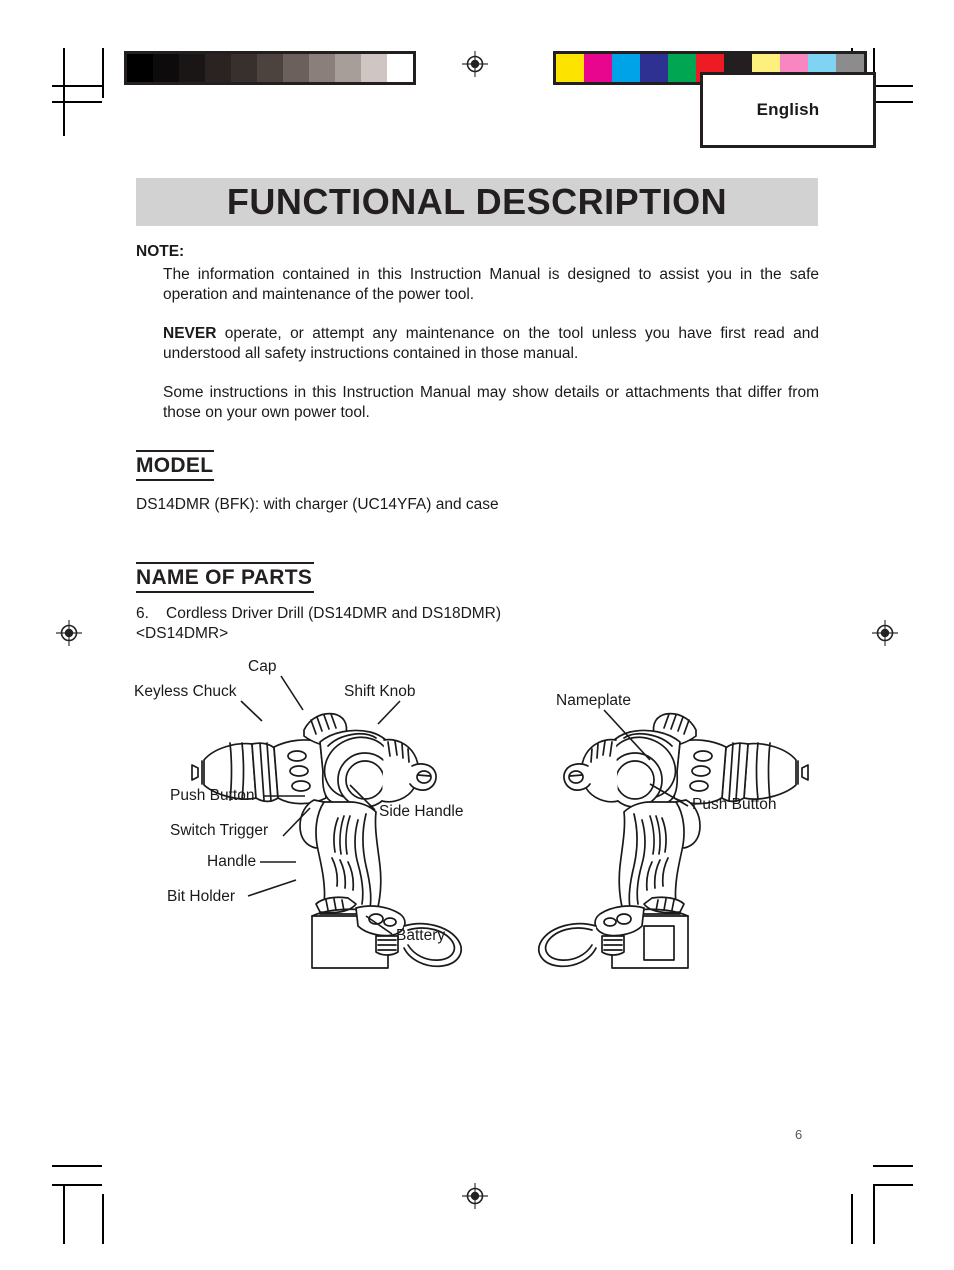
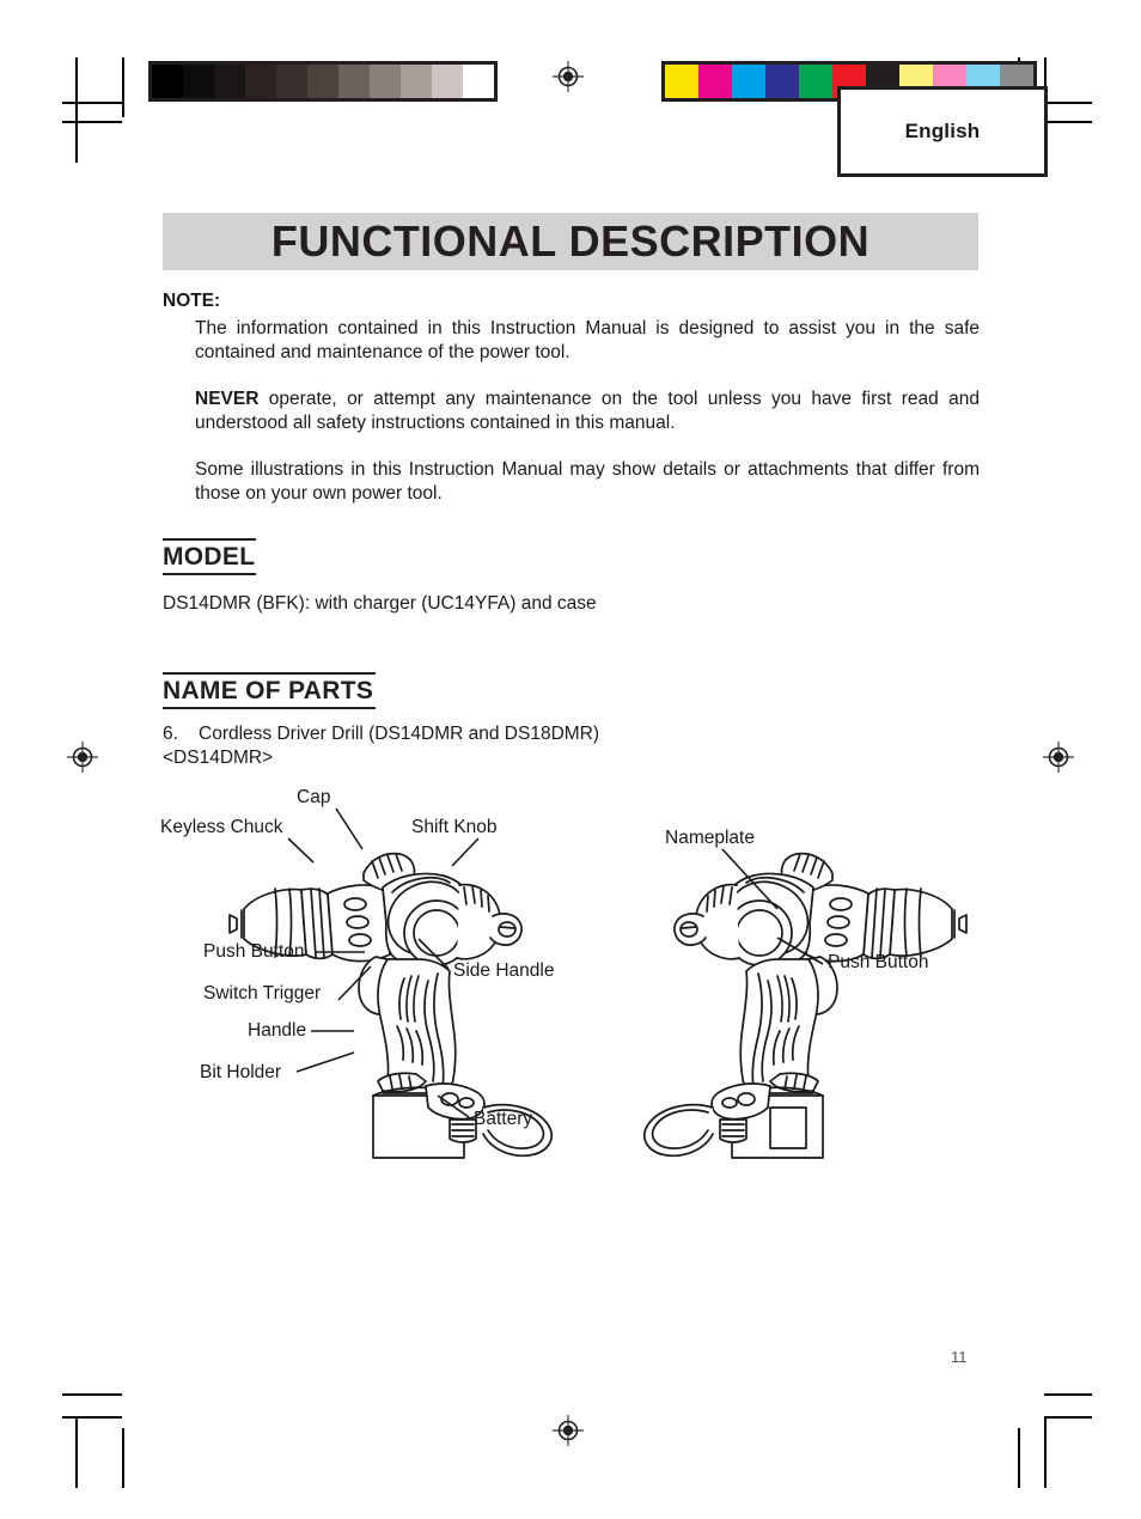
  English
  FUNCTIONAL DESCRIPTION
  NOTE:
- The information contained in this Instruction Manual is designed to assist you in the safe operation and maintenance of the power tool.
+ The information contained in this Instruction Manual is designed to assist you in the safe contained and maintenance of the power tool.
- NEVER operate, or attempt any maintenance on the tool unless you have first read and understood all safety instructions contained in those manual.
+ NEVER operate, or attempt any maintenance on the tool unless you have first read and understood all safety instructions contained in this manual.
- Some instructions in this Instruction Manual may show details or attachments that differ from those on your own power tool.
+ Some illustrations in this Instruction Manual may show details or attachments that differ from those on your own power tool.
  MODEL
  DS14DMR (BFK): with charger (UC14YFA) and case
  NAME OF PARTS
  6. Cordless Driver Drill (DS14DMR and DS18DMR)
  <DS14DMR>
  Cap
  Keyless Chuck
  Shift Knob
  Push Button
  Side Handle
  Switch Trigger
  Handle
  Bit Holder
  Battery
  Nameplate
  Push Button
- 6
+ 11
